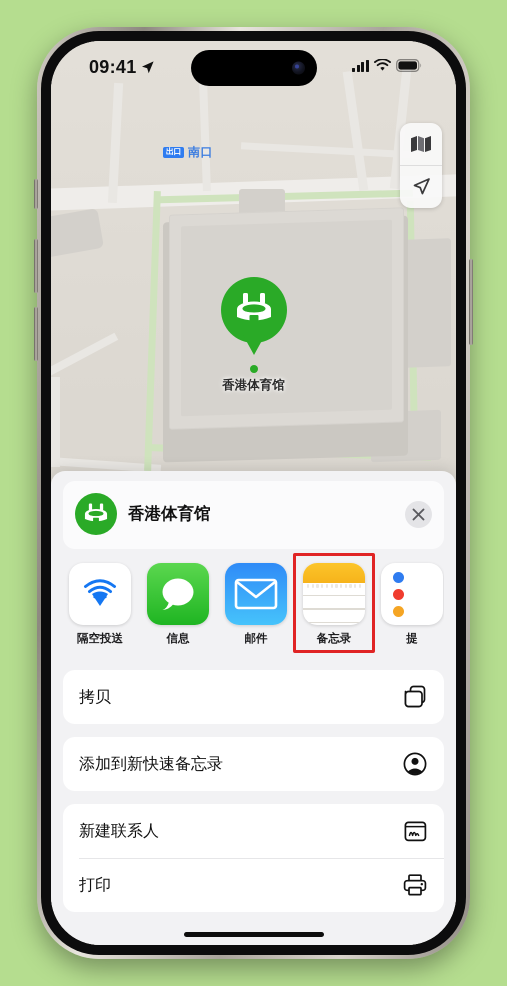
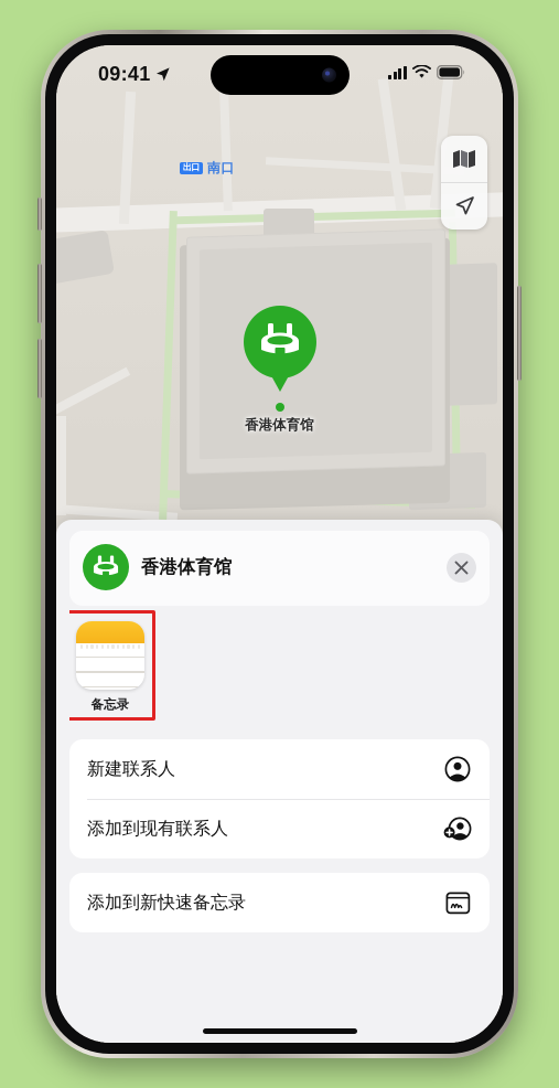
  出口
  南口
  香港体育馆
  09:41
  香港体育馆
- 隔空投送
- 信息
- 邮件
  备忘录
- 提
- 拷贝
- 添加到新快速备忘录
+ 新建联系人
+ 添加到现有联系人
- 新建联系人
+ 添加到新快速备忘录
- 打印
